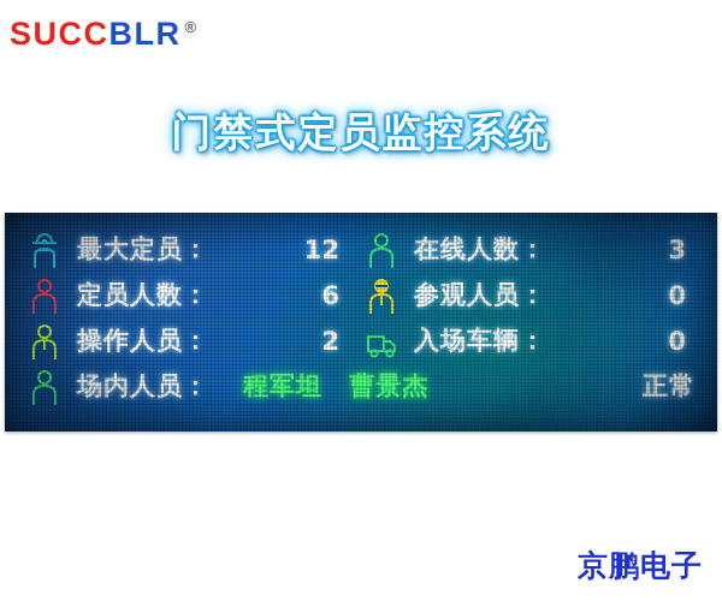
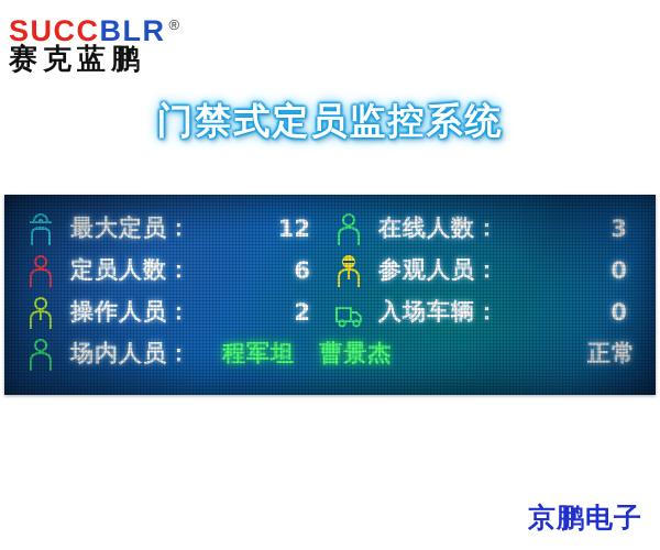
  SUCCBLR ®
+ 赛克蓝鹏
  门禁式定员监控系统
  京鹏电子
